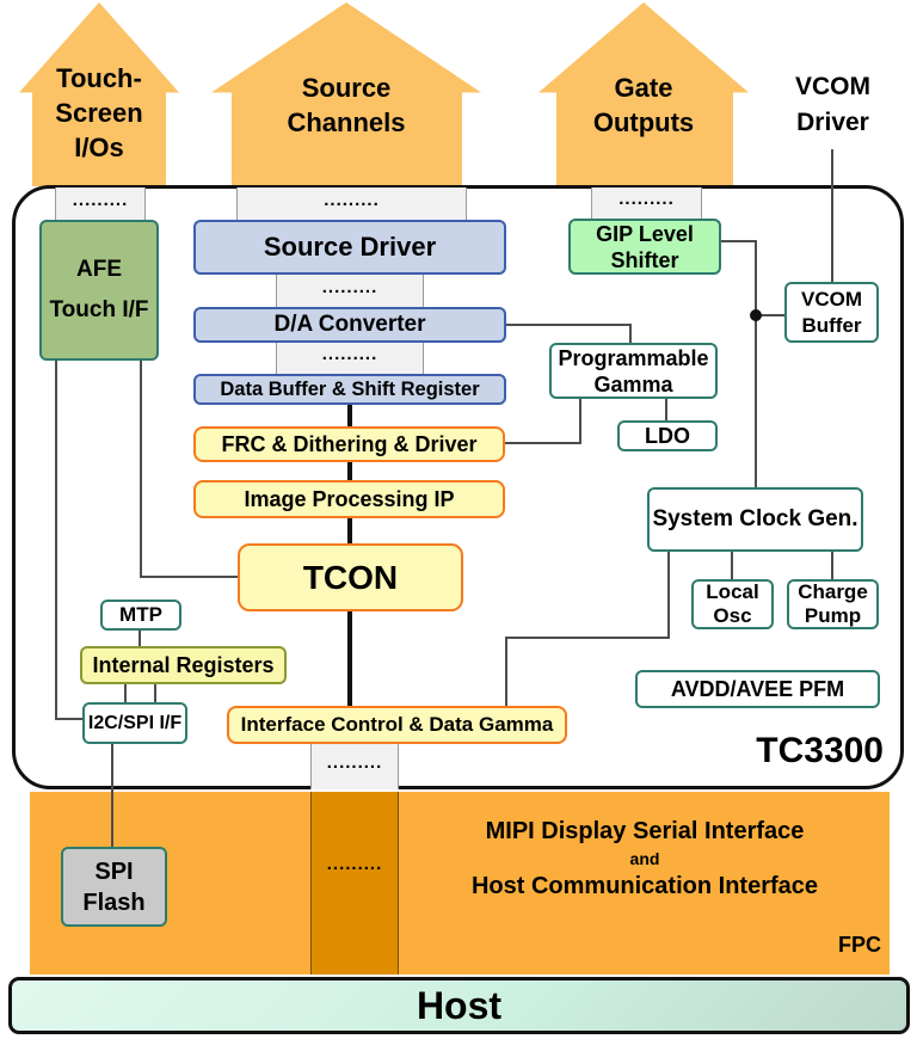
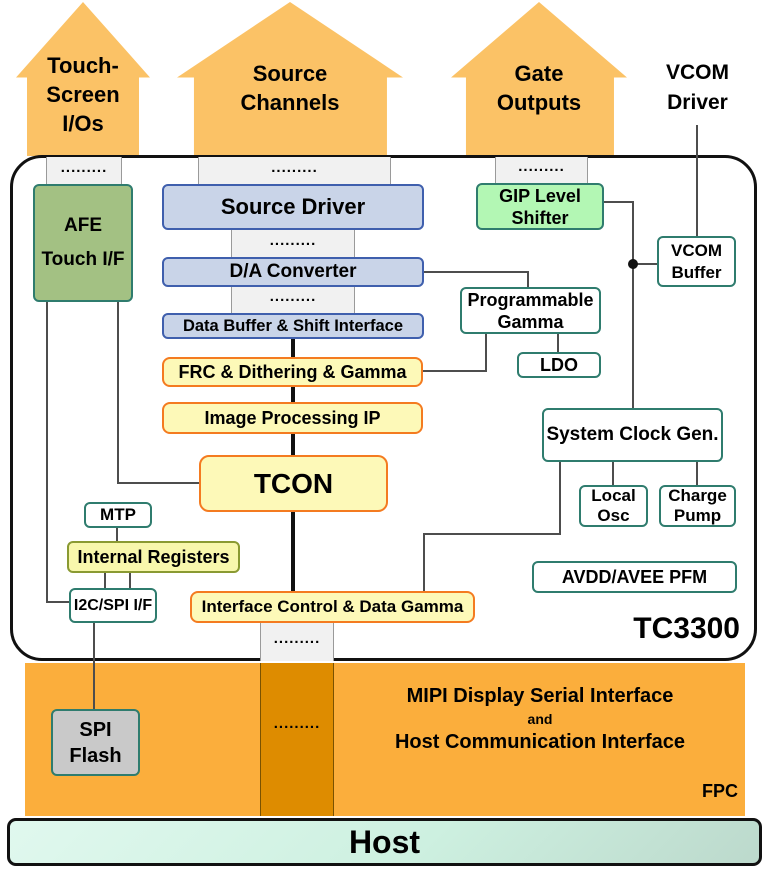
  Touch-
  Screen
  I/Os
  Source
  Channels
  Gate
  Outputs
  VCOM
  Driver
  .........
  .........
  .........
  .........
  .........
  .........
  AFE
  Touch I/F
  Source Driver
  D/A Converter
- Data Buffer & Shift Register
+ Data Buffer & Shift Interface
- FRC & Dithering & Driver
+ FRC & Dithering & Gamma
  Image Processing IP
  TCON
  GIP Level
  Shifter
  VCOM
  Buffer
  Programmable
  Gamma
  LDO
  System Clock Gen.
  Local
  Osc
  Charge
  Pump
  AVDD/AVEE PFM
  MTP
  Internal Registers
  I2C/SPI I/F
  Interface Control & Data Gamma
  TC3300
  .........
  MIPI Display Serial Interface
  and
  Host Communication Interface
  FPC
  SPI
  Flash
  Host
